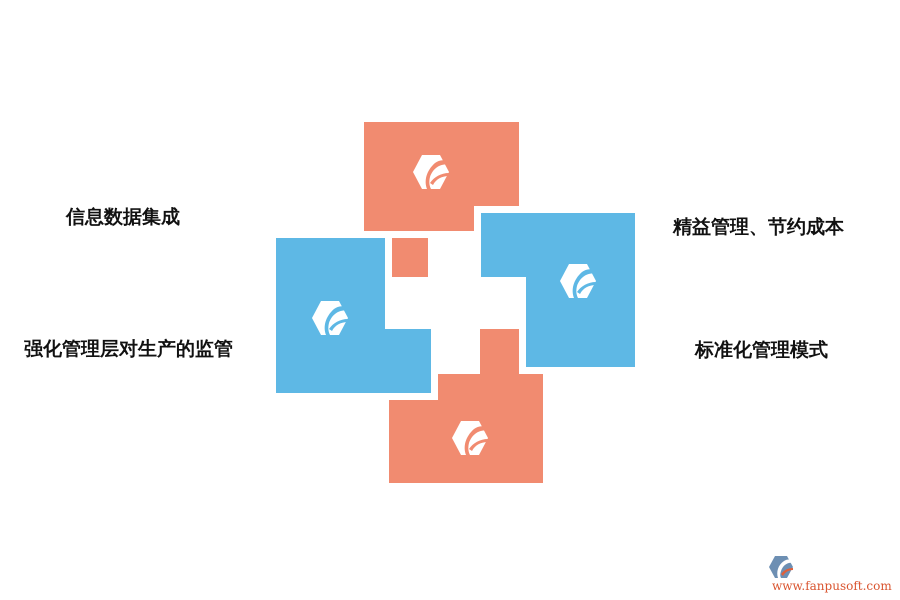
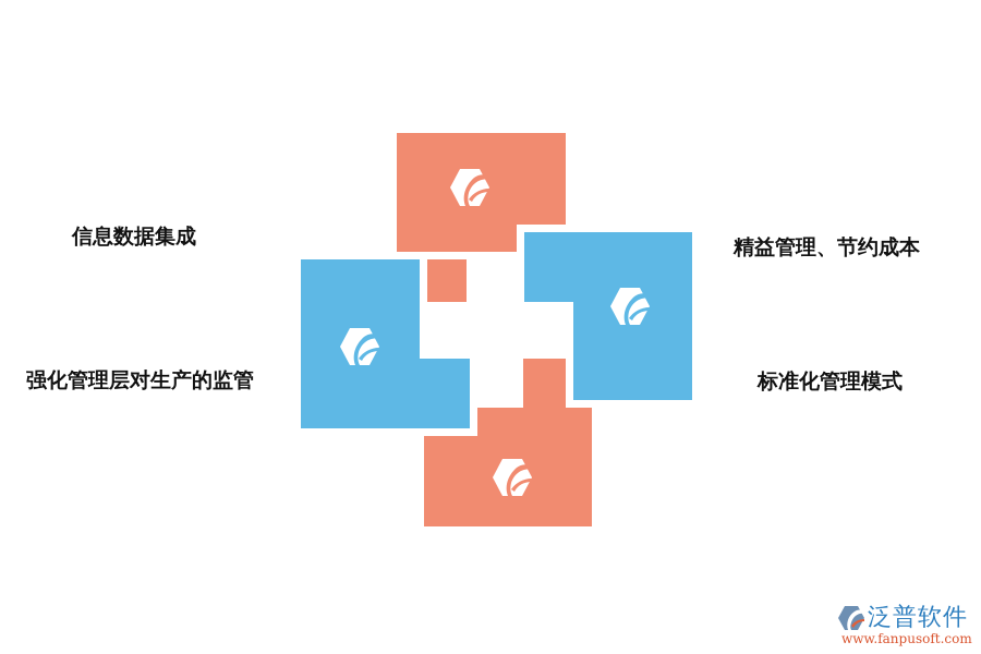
  信息数据集成
  强化管理层对生产的监管
  精益管理、节约成本
  标准化管理模式
+ 泛普软件
  www.fanpusoft.com
